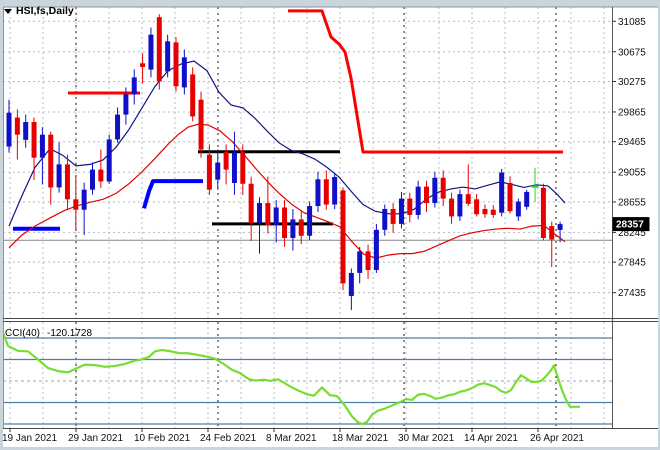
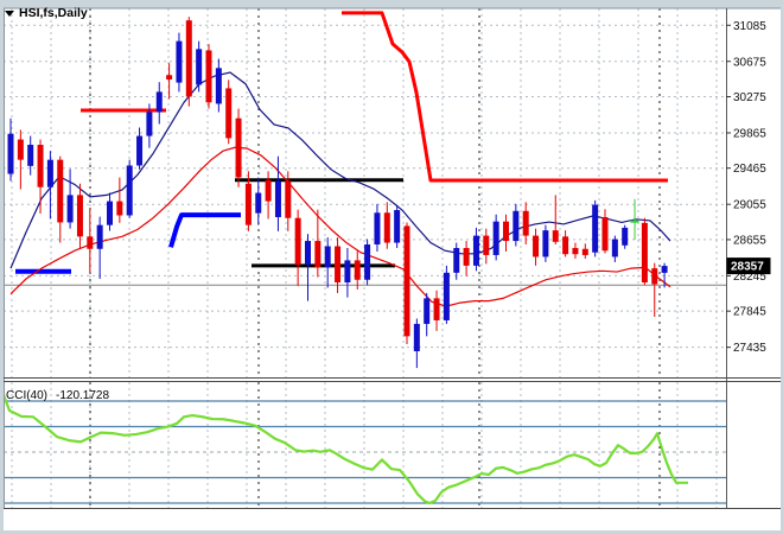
  31085
  30675
  30275
  29865
  29465
  29055
  28655
  28245
  27845
  27435
  28357
- 19 Jan 2021
- 29 Jan 2021
- 10 Feb 2021
- 24 Feb 2021
- 8 Mar 2021
- 18 Mar 2021
- 30 Mar 2021
- 14 Apr 2021
- 26 Apr 2021
  HSI,fs,Daily
  CCI(40)
  -120.1728
